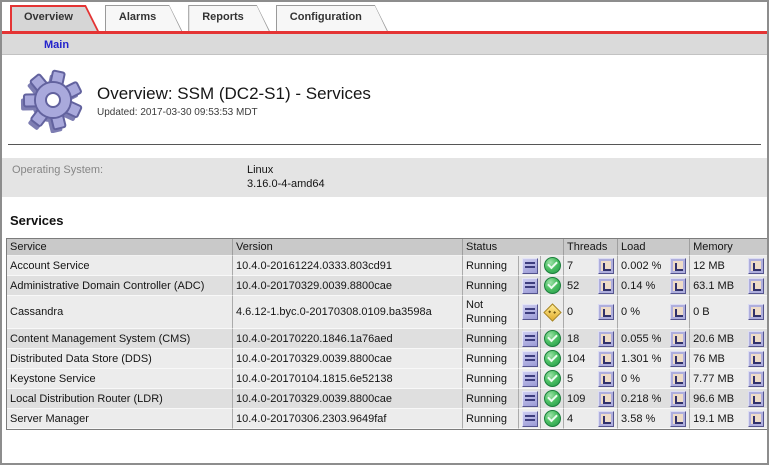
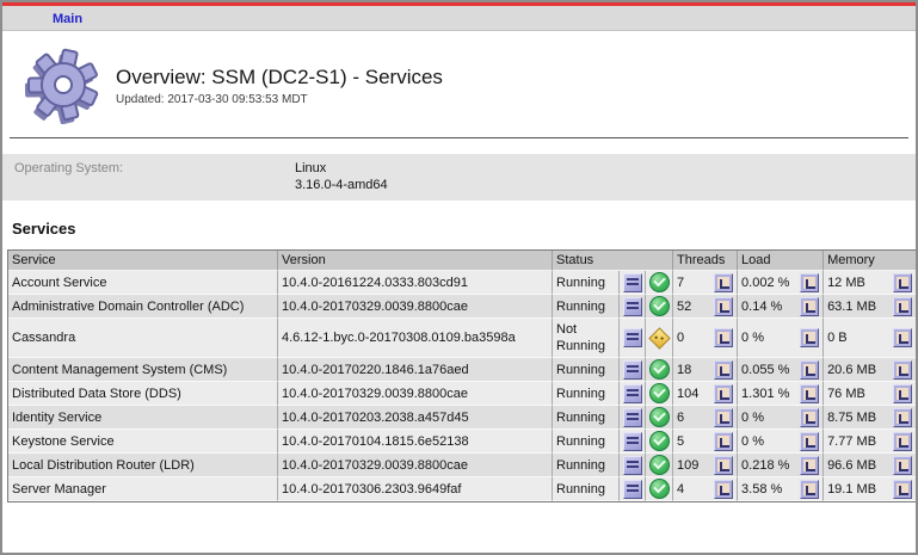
- Overview
- Alarms
- Reports
- Configuration
  Main
  Overview: SSM (DC2-S1) - Services
  Updated: 2017-03-30 09:53:53 MDT
  Operating System:
  Linux
  3.16.0-4-amd64
  Services
  Service	Version	Status	Threads	Load	Memory
  Account Service	10.4.0-20161224.0333.803cd91	Running			7		0.002 %		12 MB
  Administrative Domain Controller (ADC)	10.4.0-20170329.0039.8800cae	Running			52		0.14 %		63.1 MB
  Cassandra	4.6.12-1.byc.0-20170308.0109.ba3598a	Not Running			0		0 %		0 B
  Content Management System (CMS)	10.4.0-20170220.1846.1a76aed	Running			18		0.055 %		20.6 MB
  Distributed Data Store (DDS)	10.4.0-20170329.0039.8800cae	Running			104		1.301 %		76 MB
+ Identity Service	10.4.0-20170203.2038.a457d45	Running			6		0 %		8.75 MB
  Keystone Service	10.4.0-20170104.1815.6e52138	Running			5		0 %		7.77 MB
  Local Distribution Router (LDR)	10.4.0-20170329.0039.8800cae	Running			109		0.218 %		96.6 MB
  Server Manager	10.4.0-20170306.2303.9649faf	Running			4		3.58 %		19.1 MB
